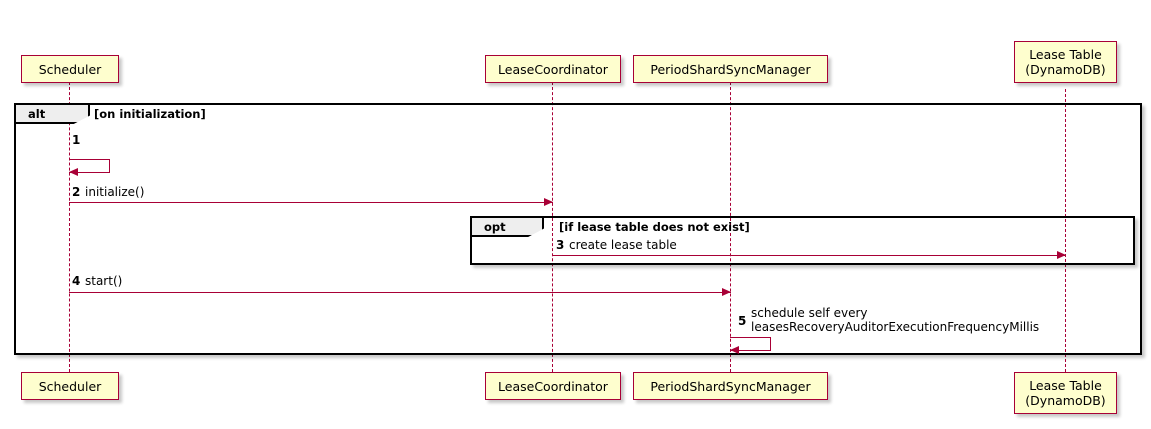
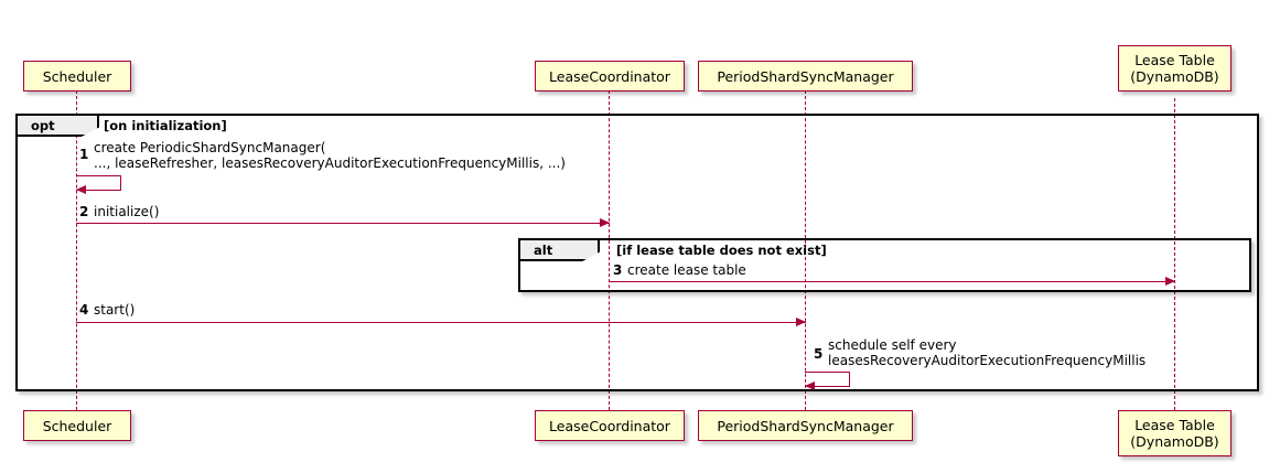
- alt
+ opt
  [on initialization]
- opt
+ alt
  [if lease table does not exist]
  1
+ create PeriodicShardSyncManager(
+ ..., leaseRefresher, leasesRecoveryAuditorExecutionFrequencyMillis, ...)
  2
  initialize()
  3
  create lease table
  4
  start()
  5
  schedule self every
  leasesRecoveryAuditorExecutionFrequencyMillis
  Scheduler
  LeaseCoordinator
  PeriodShardSyncManager
  Lease Table
  (DynamoDB)
  Scheduler
  LeaseCoordinator
  PeriodShardSyncManager
  Lease Table
  (DynamoDB)
